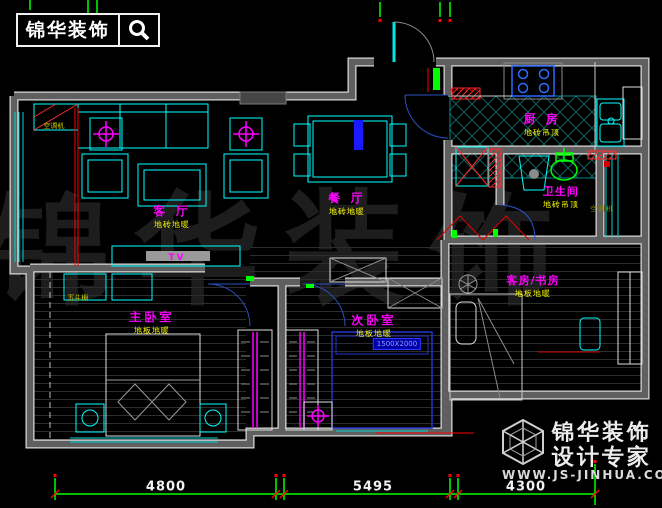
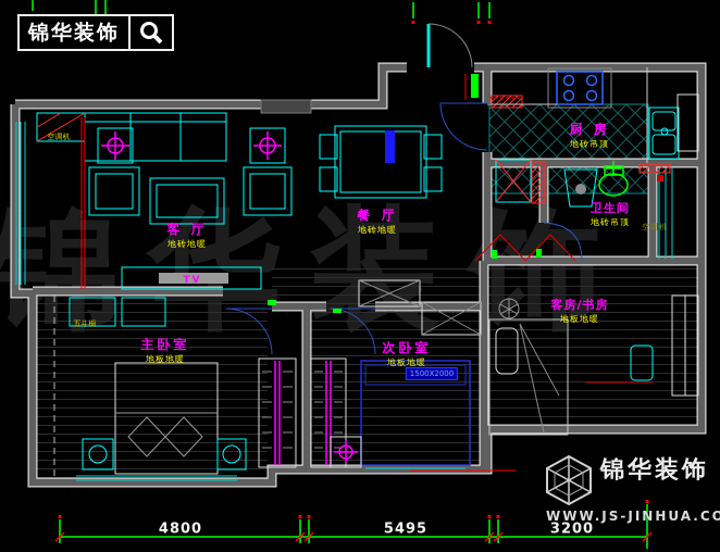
  客 厅
  地砖地暖
  餐 厅
  地砖地暖
  厨 房
  地砖吊顶
  卫生间
  地砖吊顶
  主卧室
  地板地暖
  次卧室
  地板地暖
  客房/书房
  地板地暖
  TV
  1500X2000
  空调机
  空调机
  五斗橱
  4800
  5495
- 4300
+ 3200
  锦华装饰
  锦华装饰
- 设计专家
  WWW.JS-JINHUA.CO
